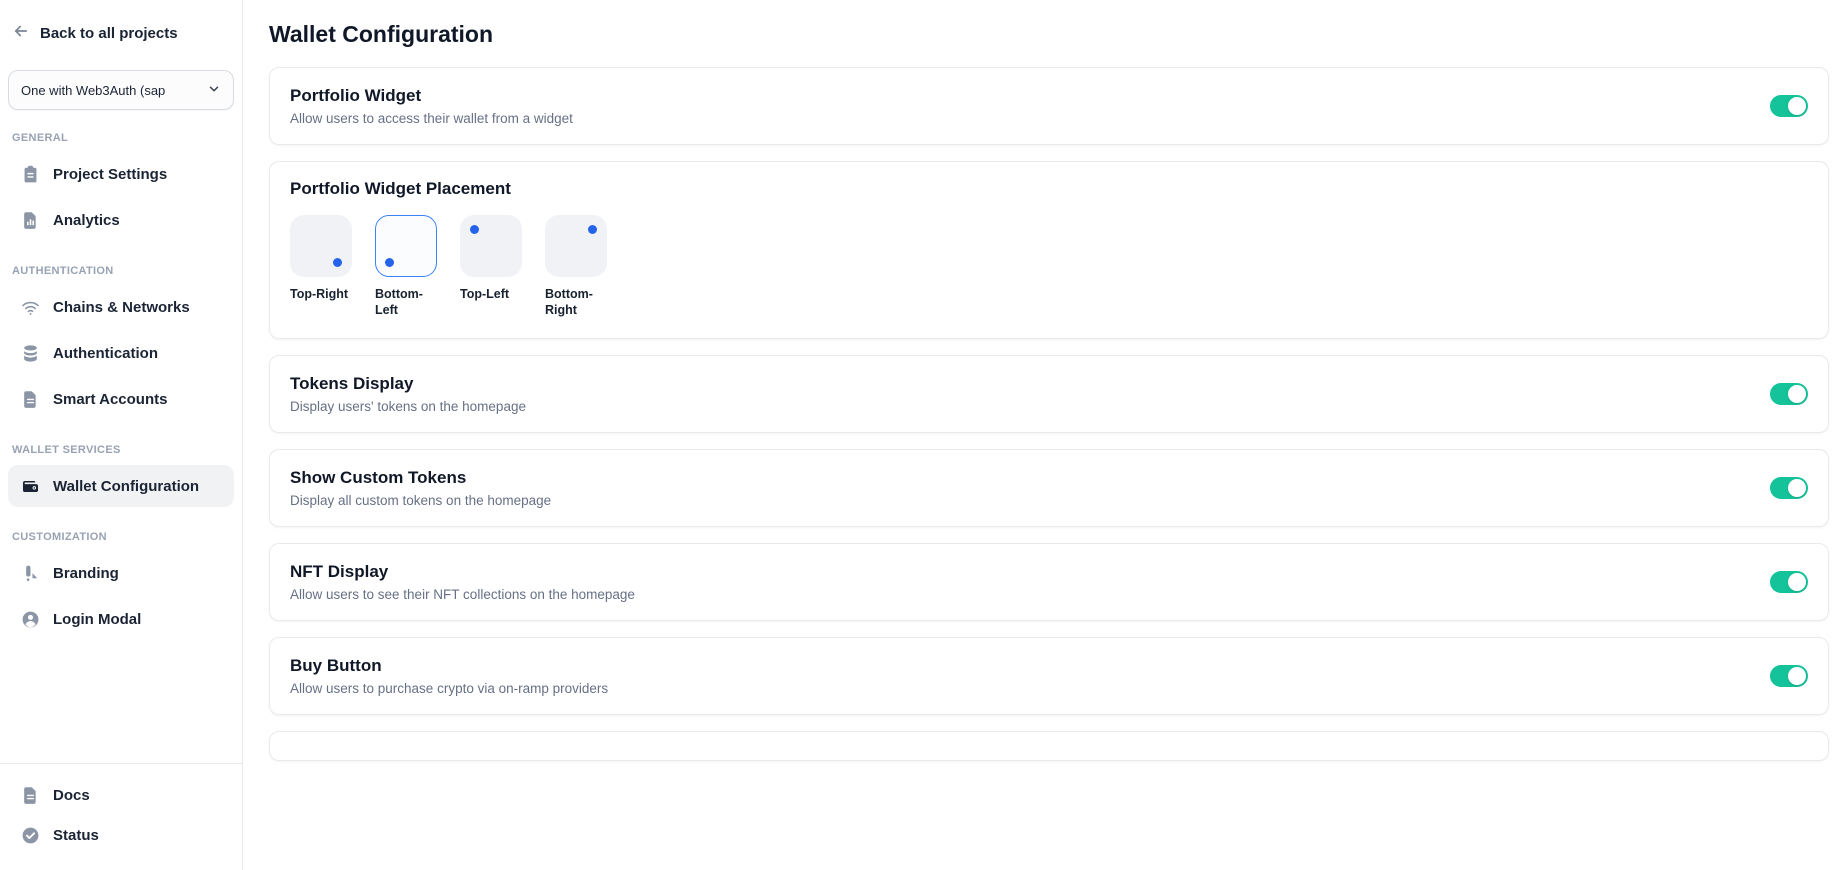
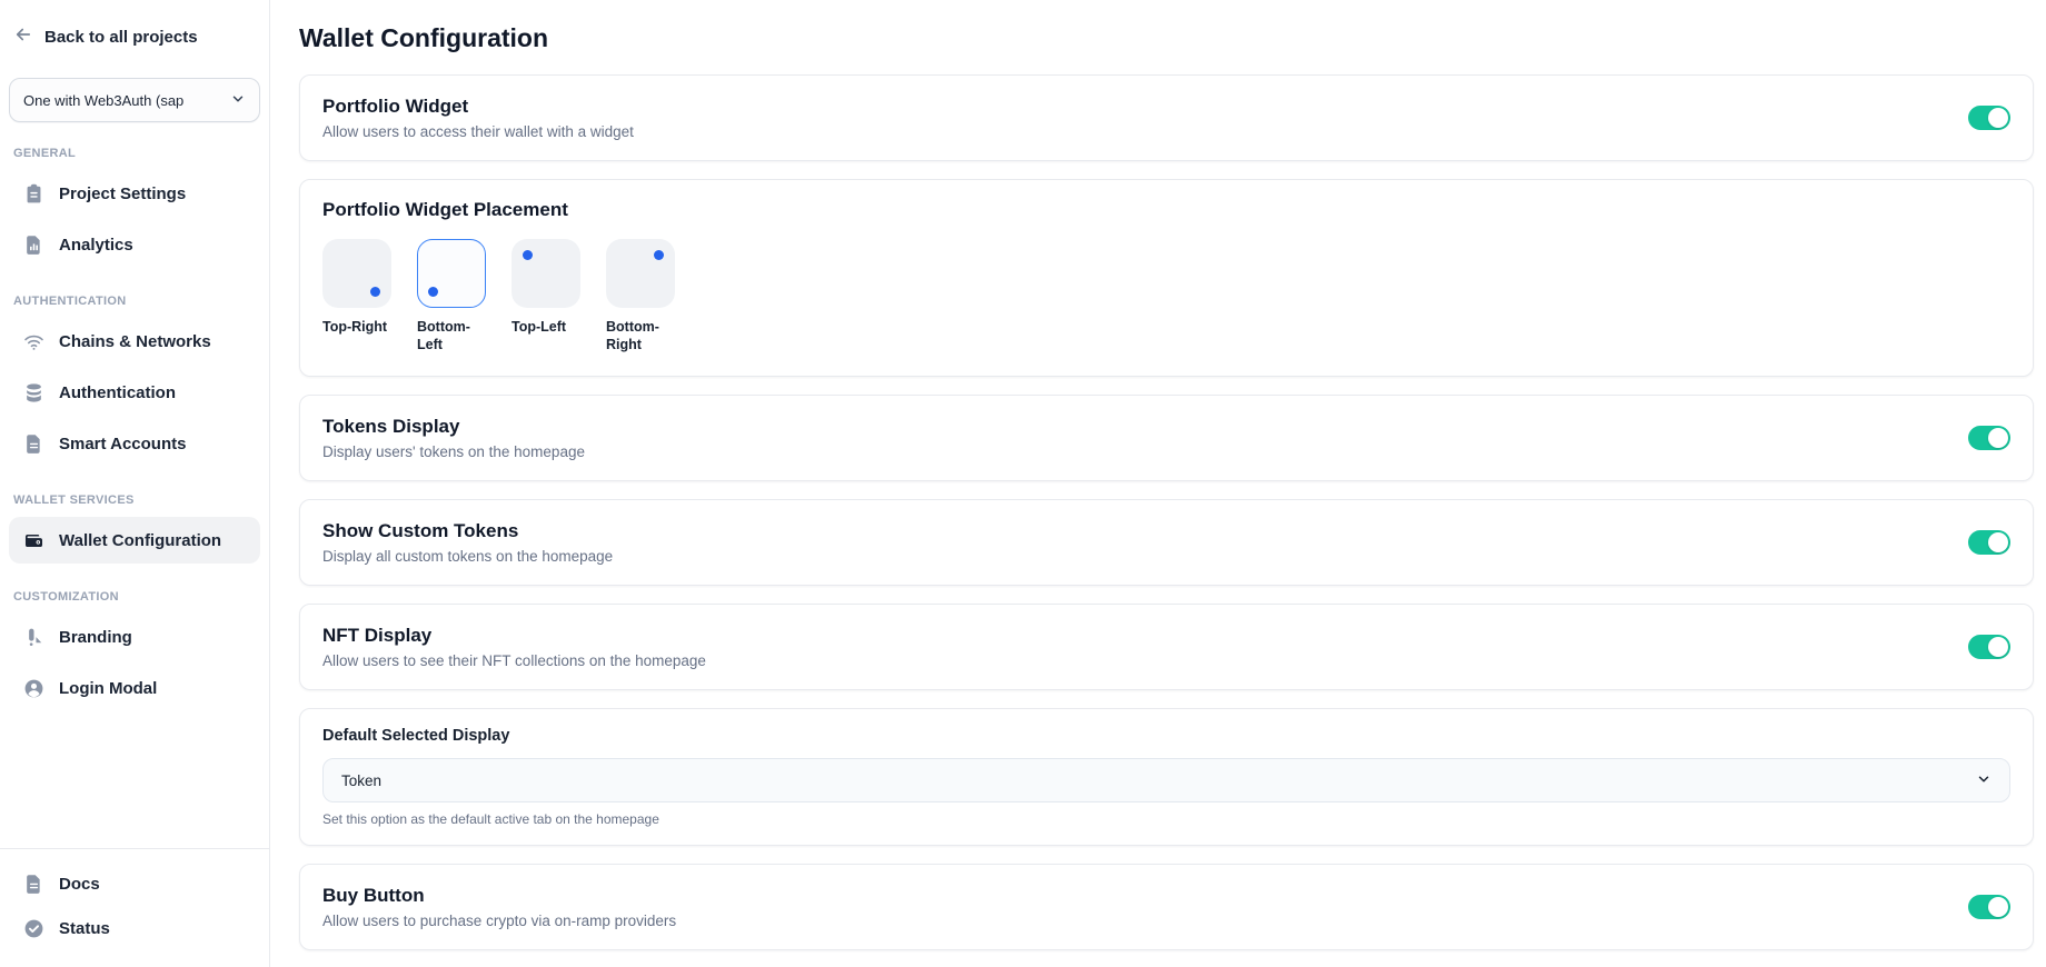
  Back to all projects
  One with Web3Auth (sap
  GENERAL
  Project Settings
  Analytics
  AUTHENTICATION
  Chains & Networks
  Authentication
  Smart Accounts
  WALLET SERVICES
  Wallet Configuration
  CUSTOMIZATION
  Branding
  Login Modal
  Docs
  Status
  Wallet Configuration
  Portfolio Widget
- Allow users to access their wallet from a widget
+ Allow users to access their wallet with a widget
  Portfolio Widget Placement
  Top-Right
  Bottom-Left
  Top-Left
  Bottom-Right
  Tokens Display
  Display users' tokens on the homepage
  Show Custom Tokens
  Display all custom tokens on the homepage
  NFT Display
  Allow users to see their NFT collections on the homepage
+ Default Selected Display
+ Token
+ Set this option as the default active tab on the homepage
  Buy Button
  Allow users to purchase crypto via on-ramp providers
